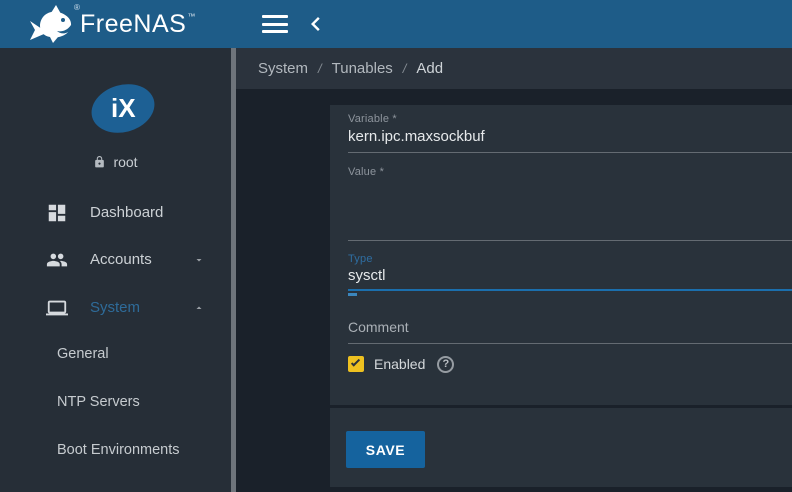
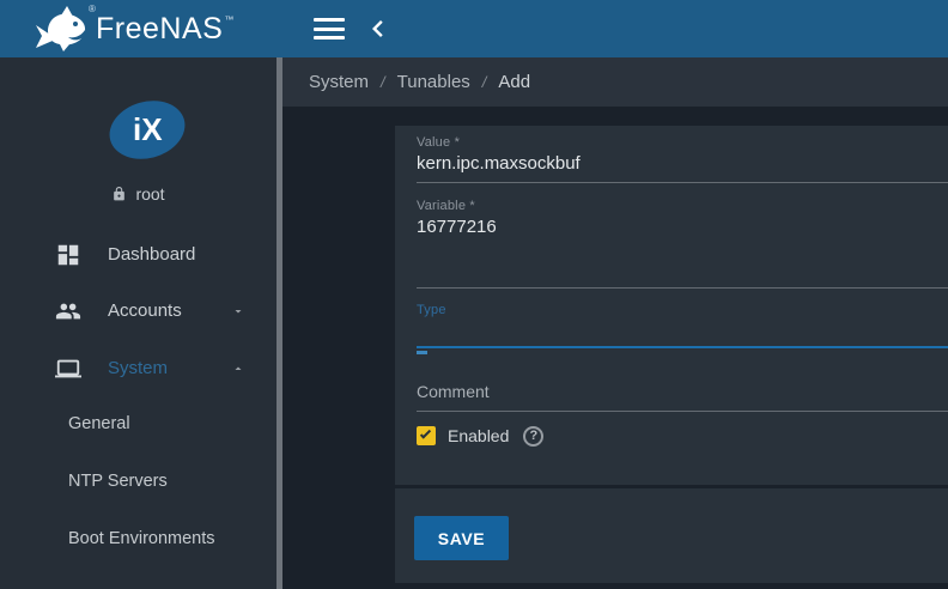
  FreeNAS™
  ®
  root
  Dashboard
  Accounts
  System
  General
  NTP Servers
  Boot Environments
  System
  /
  Tunables
  /
  Add
- Variable *
+ Value *
  kern.ipc.maxsockbuf
- Value *
+ Variable *
+ 16777216
  Type
- sysctl
  Comment
  Enabled
  ?
  SAVE
